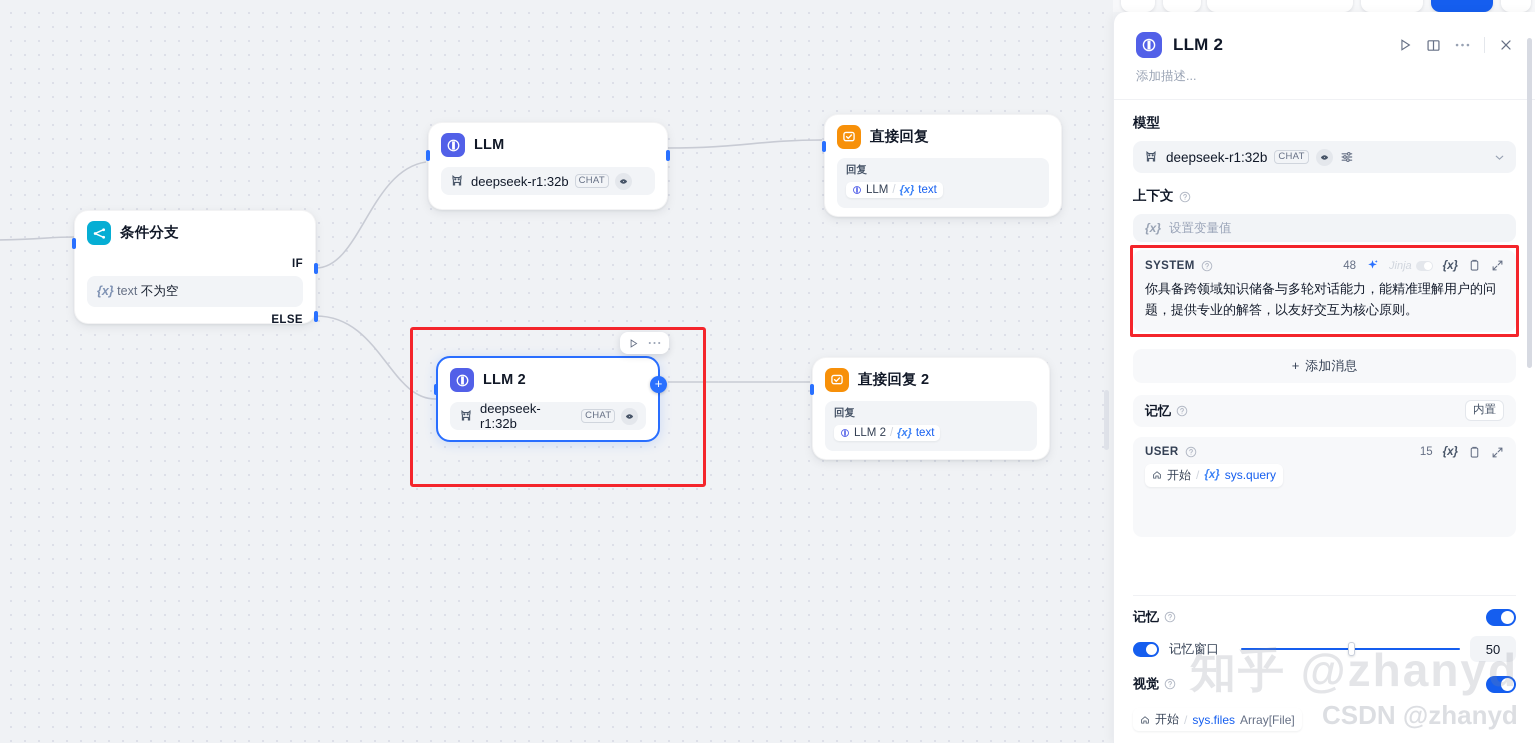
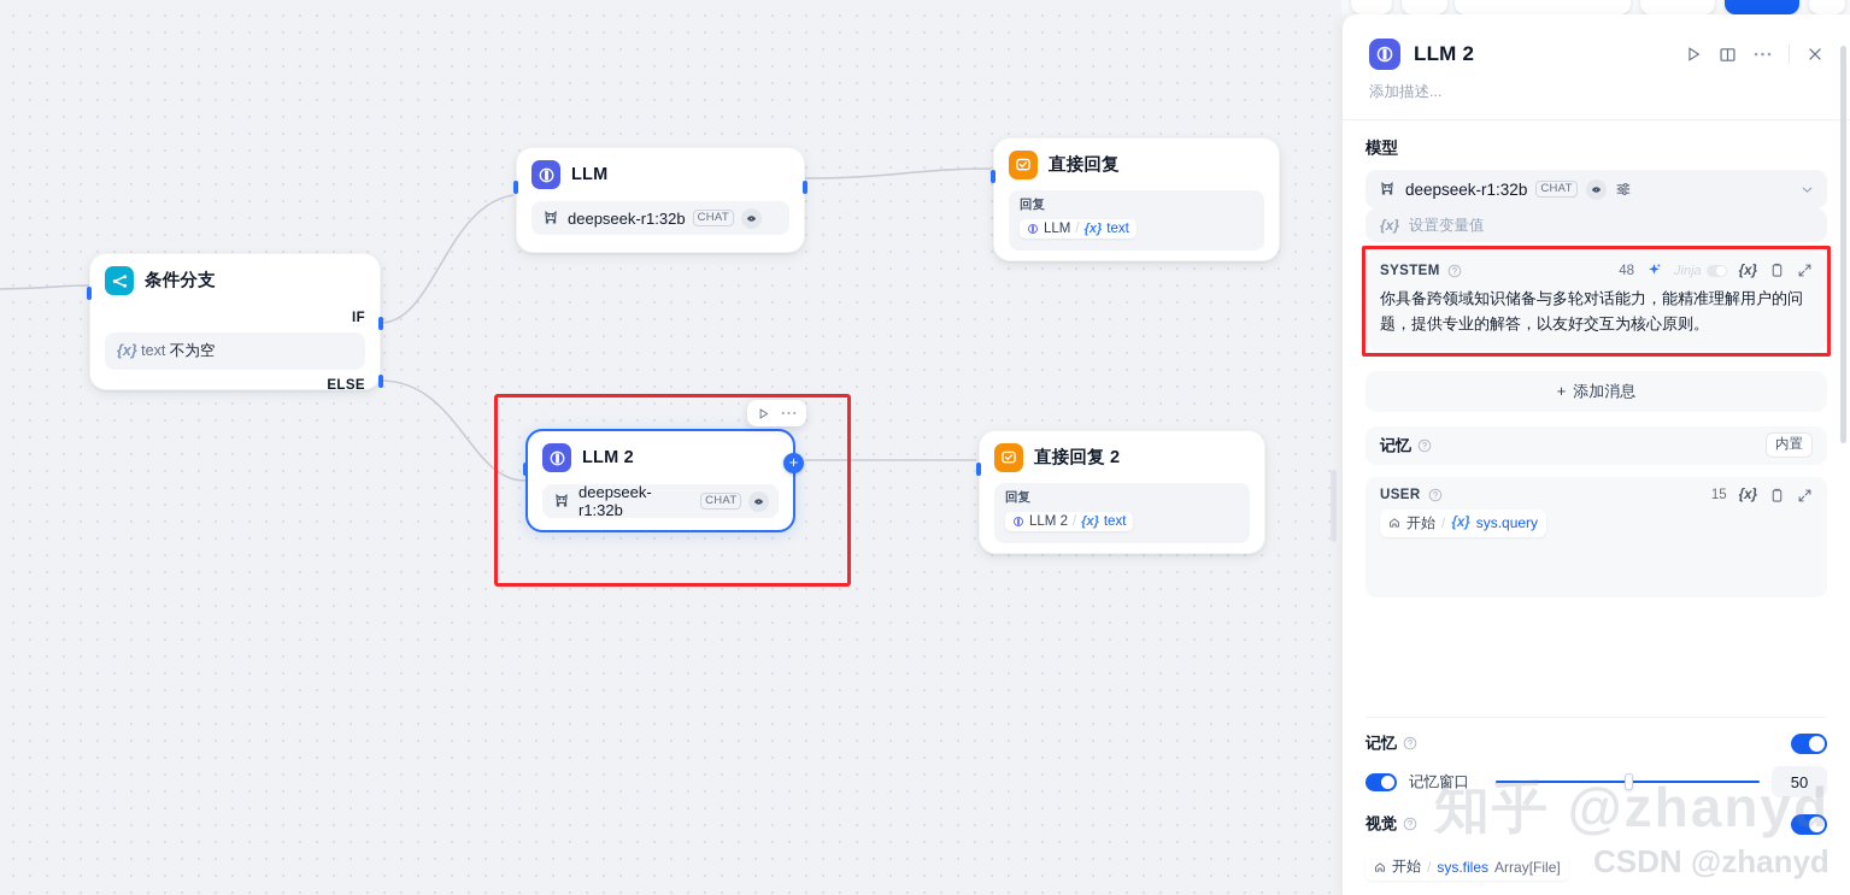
  条件分支
  IF
  {x} text 不为空
  ELSE
  LLM
  deepseek-r1:32b
  CHAT
  直接回复
  回复
  LLM
  /
  {x}
  text
  LLM 2
  deepseek-r1:32b
  CHAT
  +
  直接回复 2
  回复
  LLM 2
  /
  {x}
  text
  LLM 2
  添加描述...
  模型
  deepseek-r1:32b
  CHAT
- 上下文
  {x}
  设置变量值
  SYSTEM
  48
  Jinja
  {x}
  你具备跨领域知识储备与多轮对话能力，能精准理解用户的问题，提供专业的解答，以友好交互为核心原则。
  +
  添加消息
  记忆
  内置
  USER
  15
  {x}
  开始
  /
  {x}
  sys.query
  记忆
  记忆窗口
  50
  视觉
  开始
  /
  sys.files
  Array[File]
  知乎 @zhanyd
  CSDN @zhanyd
